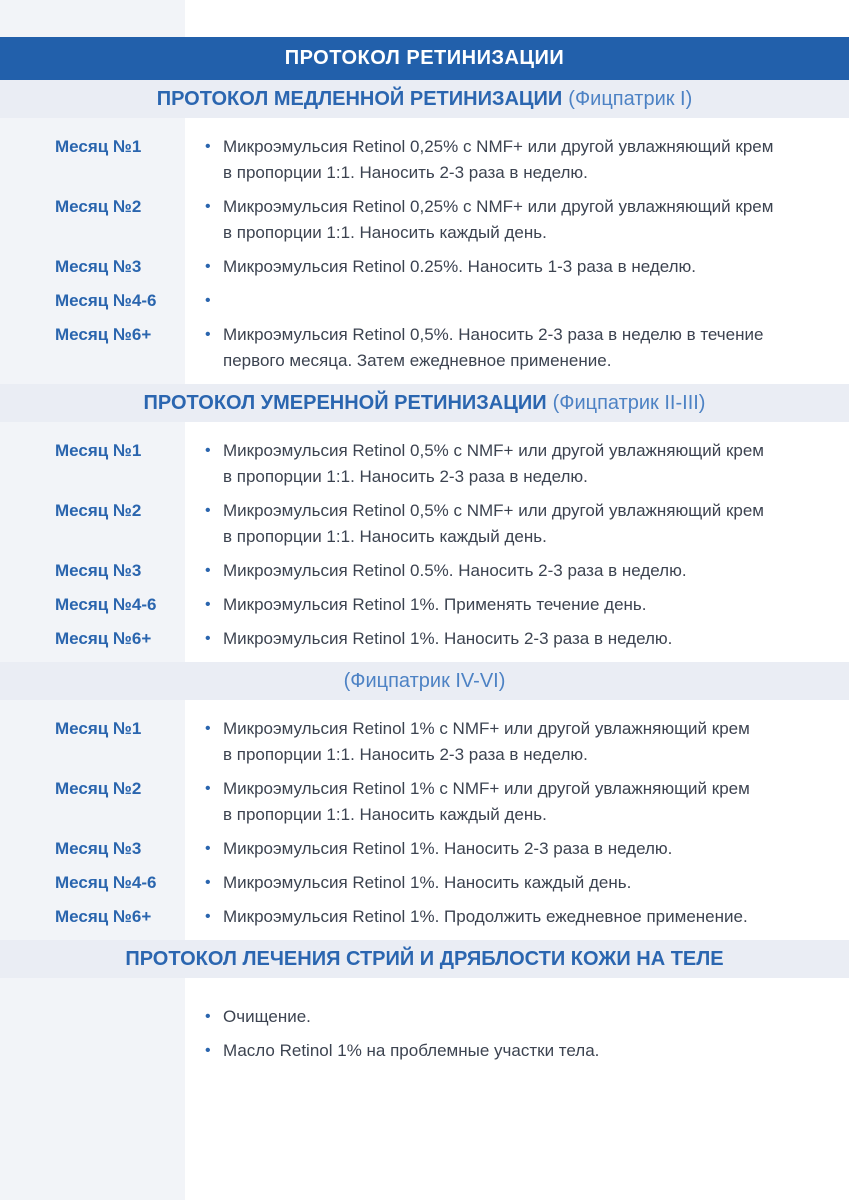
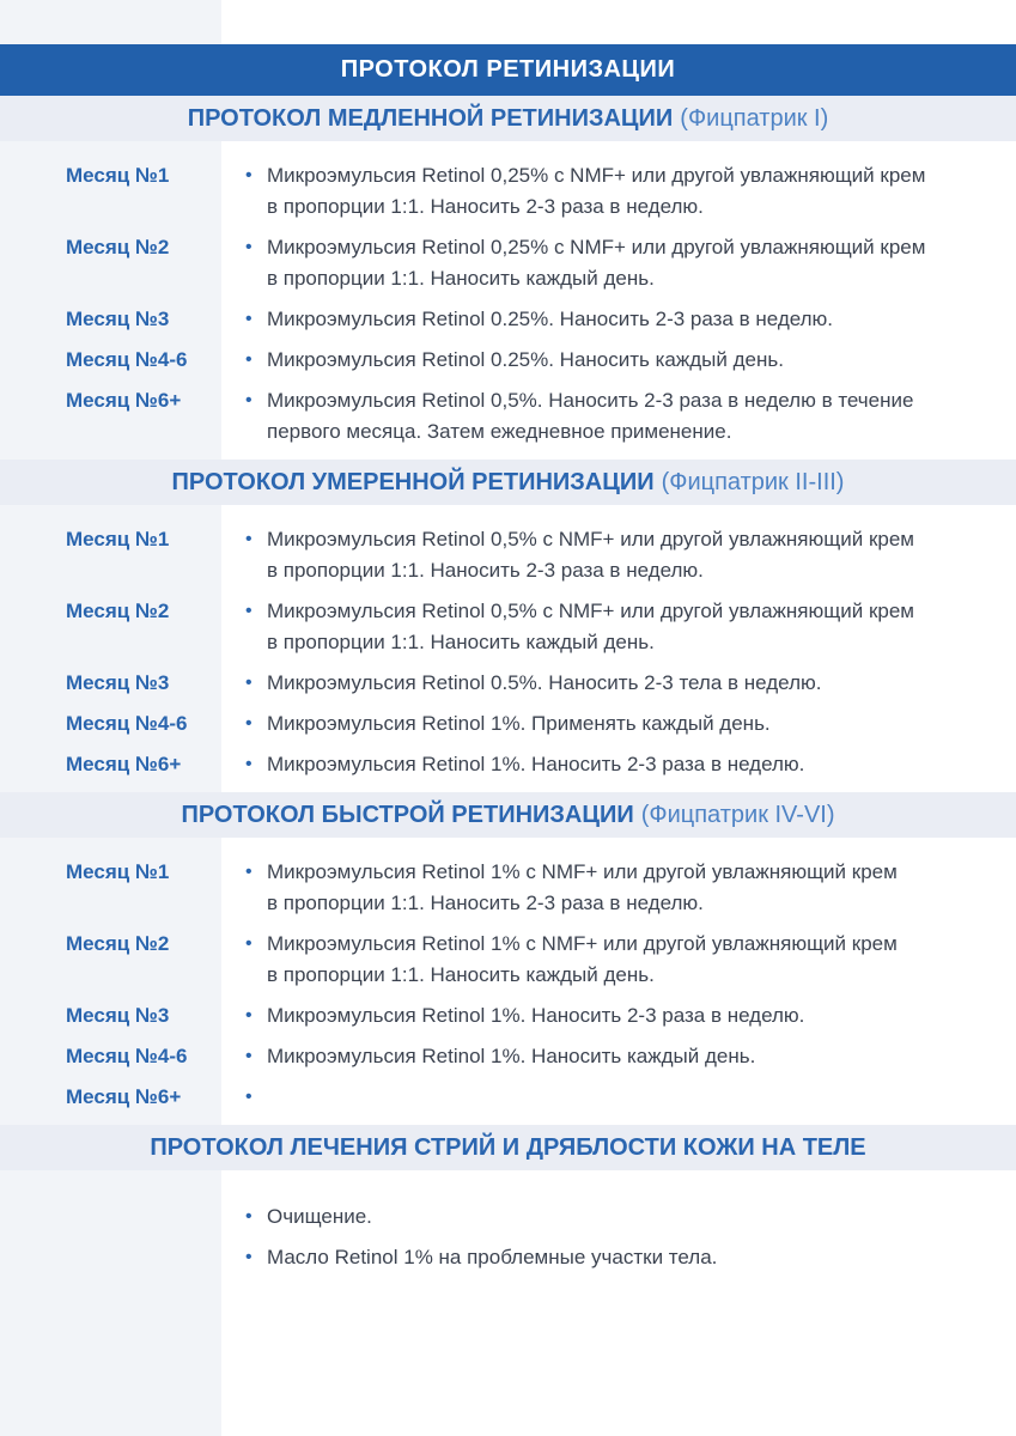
  ПРОТОКОЛ РЕТИНИЗАЦИИ
  ПРОТОКОЛ МЕДЛЕННОЙ РЕТИНИЗАЦИИ
  (Фицпатрик I)
  Месяц №1
  •
  Микроэмульсия Retinol 0,25% с NMF+ или другой увлажняющий крем
  в пропорции 1:1. Наносить 2-3 раза в неделю.
  Месяц №2
  •
  Микроэмульсия Retinol 0,25% с NMF+ или другой увлажняющий крем
  в пропорции 1:1. Наносить каждый день.
  Месяц №3
  •
- Микроэмульсия Retinol 0.25%. Наносить 1-3 раза в неделю.
+ Микроэмульсия Retinol 0.25%. Наносить 2-3 раза в неделю.
  Месяц №4-6
  •
+ Микроэмульсия Retinol 0.25%. Наносить каждый день.
  Месяц №6+
  •
  Микроэмульсия Retinol 0,5%. Наносить 2-3 раза в неделю в течение
  первого месяца. Затем ежедневное применение.
  ПРОТОКОЛ УМЕРЕННОЙ РЕТИНИЗАЦИИ
  (Фицпатрик II-III)
  Месяц №1
  •
  Микроэмульсия Retinol 0,5% с NMF+ или другой увлажняющий крем
  в пропорции 1:1. Наносить 2-3 раза в неделю.
  Месяц №2
  •
  Микроэмульсия Retinol 0,5% с NMF+ или другой увлажняющий крем
  в пропорции 1:1. Наносить каждый день.
  Месяц №3
  •
- Микроэмульсия Retinol 0.5%. Наносить 2-3 раза в неделю.
+ Микроэмульсия Retinol 0.5%. Наносить 2-3 тела в неделю.
  Месяц №4-6
  •
- Микроэмульсия Retinol 1%. Применять течение день.
+ Микроэмульсия Retinol 1%. Применять каждый день.
  Месяц №6+
  •
  Микроэмульсия Retinol 1%. Наносить 2-3 раза в неделю.
+ ПРОТОКОЛ БЫСТРОЙ РЕТИНИЗАЦИИ
  (Фицпатрик IV-VI)
  Месяц №1
  •
  Микроэмульсия Retinol 1% с NMF+ или другой увлажняющий крем
  в пропорции 1:1. Наносить 2-3 раза в неделю.
  Месяц №2
  •
  Микроэмульсия Retinol 1% с NMF+ или другой увлажняющий крем
  в пропорции 1:1. Наносить каждый день.
  Месяц №3
  •
  Микроэмульсия Retinol 1%. Наносить 2-3 раза в неделю.
  Месяц №4-6
  •
  Микроэмульсия Retinol 1%. Наносить каждый день.
  Месяц №6+
  •
- Микроэмульсия Retinol 1%. Продолжить ежедневное применение.
  ПРОТОКОЛ ЛЕЧЕНИЯ СТРИЙ И ДРЯБЛОСТИ КОЖИ НА ТЕЛЕ
  •
  Очищение.
  •
  Масло Retinol 1% на проблемные участки тела.
